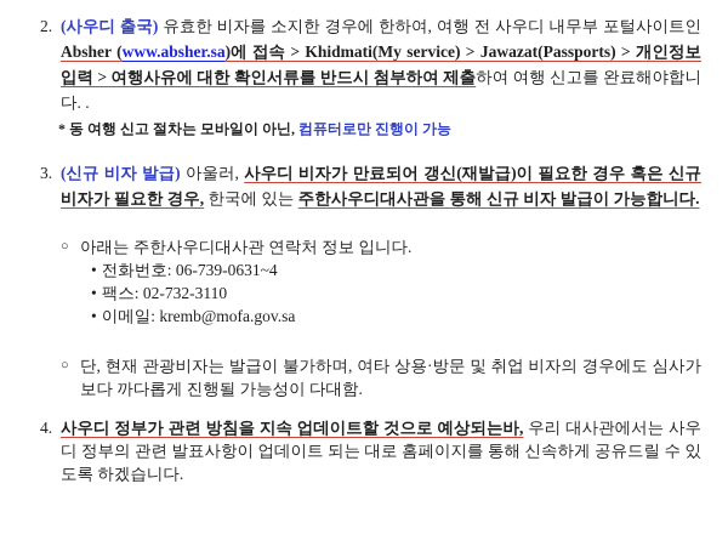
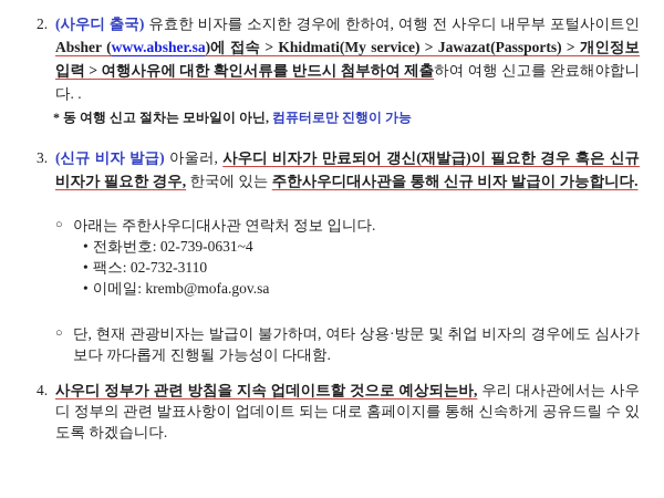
  2.
  (사우디 출국) 유효한 비자를 소지한 경우에 한하여, 여행 전 사우디 내무부 포털사이트인 Absher (www.absher.sa)에 접속 > Khidmati(My service) > Jawazat(Passports) > 개인정보입력 > 여행사유에 대한 확인서류를 반드시 첨부하여 제출하여 여행 신고를 완료해야합니다. .
  * 동 여행 신고 절차는 모바일이 아닌, 컴퓨터로만 진행이 가능
  3.
  (신규 비자 발급) 아울러, 사우디 비자가 만료되어 갱신(재발급)이 필요한 경우 혹은 신규 비자가 필요한 경우, 한국에 있는 주한사우디대사관을 통해 신규 비자 발급이 가능합니다.
  ○
  아래는 주한사우디대사관 연락처 정보 입니다.
- • 전화번호: 06-739-0631~4
+ • 전화번호: 02-739-0631~4
  • 팩스: 02-732-3110
  • 이메일: kremb@mofa.gov.sa
  ○
  단, 현재 관광비자는 발급이 불가하며, 여타 상용·방문 및 취업 비자의 경우에도 심사가 보다 까다롭게 진행될 가능성이 다대함.
  4.
  사우디 정부가 관련 방침을 지속 업데이트할 것으로 예상되는바, 우리 대사관에서는 사우디 정부의 관련 발표사항이 업데이트 되는 대로 홈페이지를 통해 신속하게 공유드릴 수 있도록 하겠습니다.
